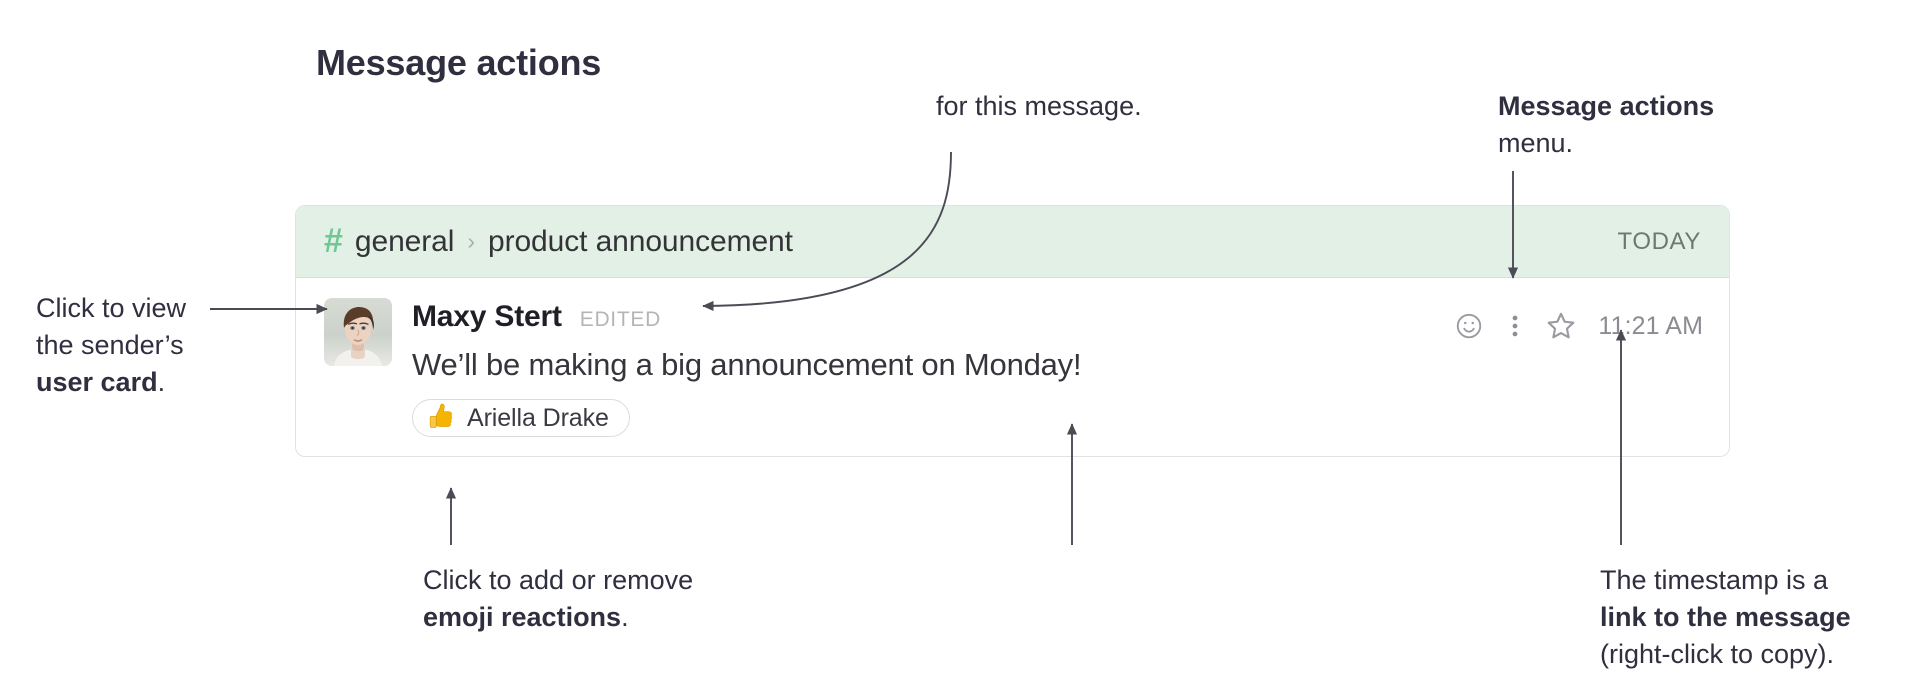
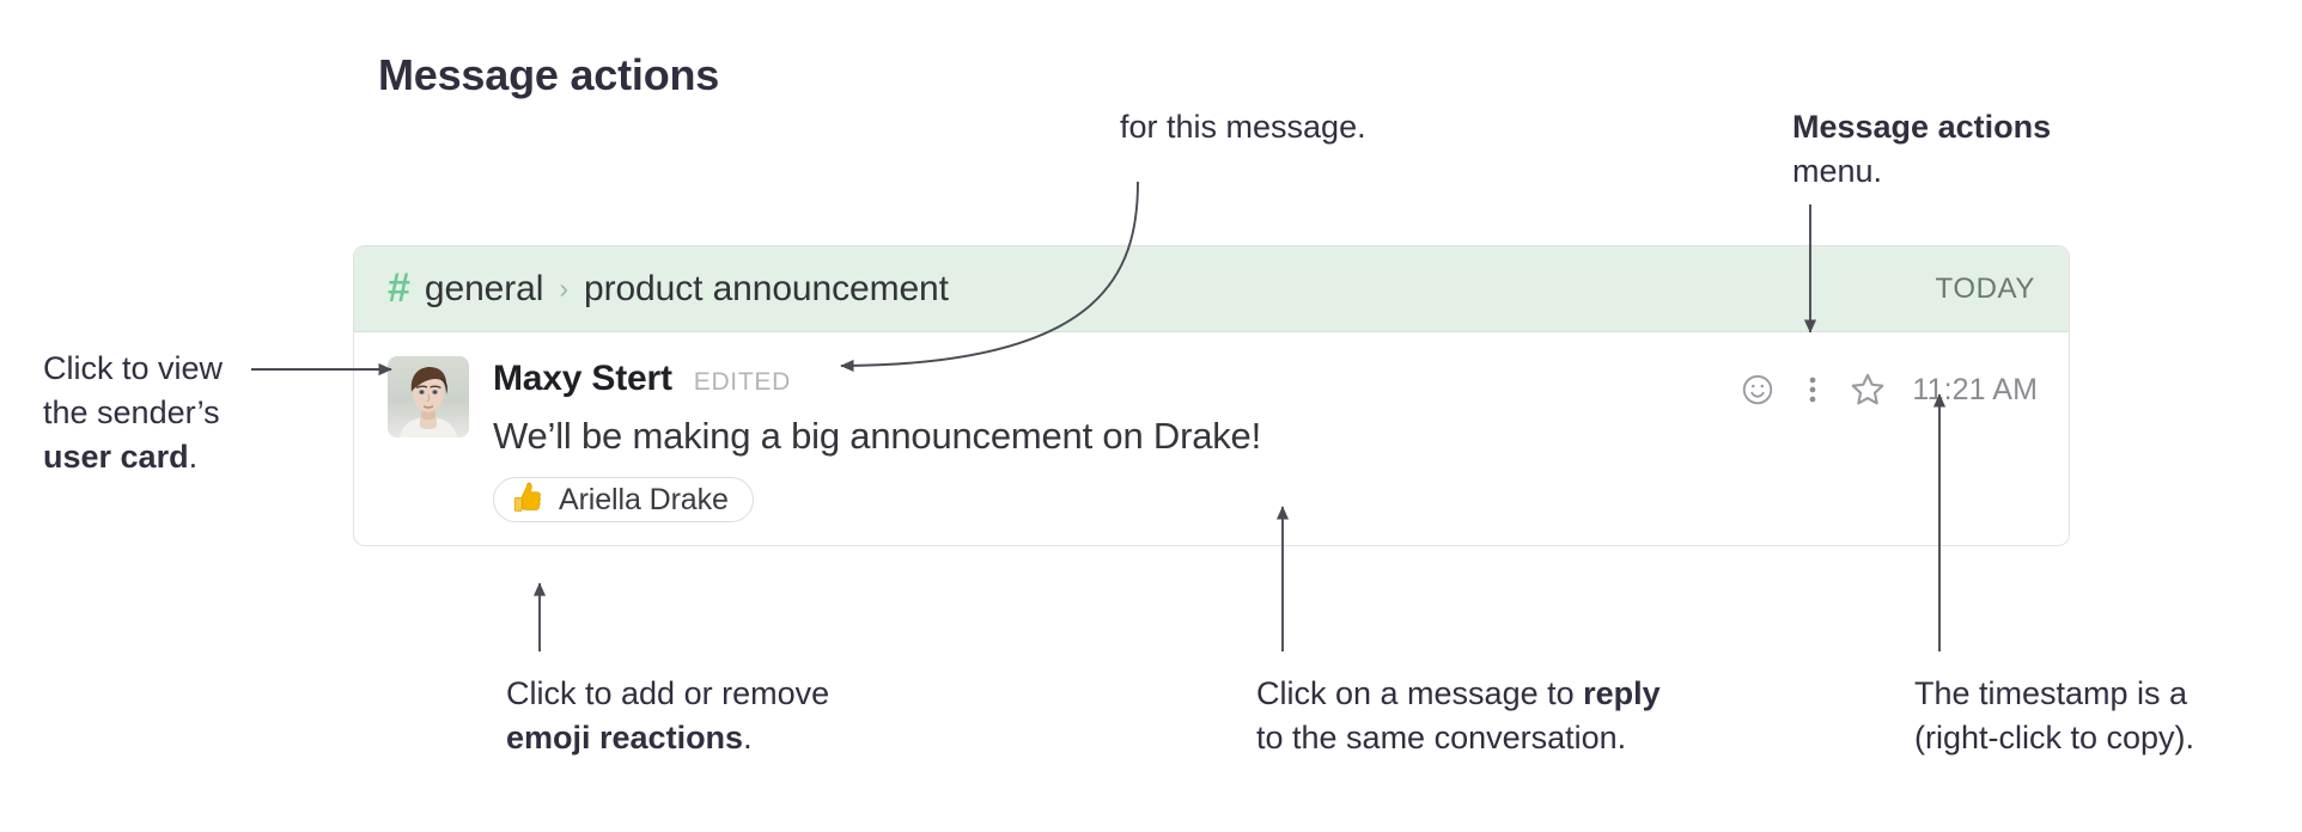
  Message actions
  for this message.
  Message actions
  menu.
  Click to view
  the sender’s
  user card.
  Click to add or remove
  emoji reactions.
+ Click on a message to reply
+ to the same conversation.
  The timestamp is a
- link to the message
  (right-click to copy).
  #
  general
  ›
  product announcement
  TODAY
  Maxy Stert
  EDITED
- We’ll be making a big announcement on Monday!
+ We’ll be making a big announcement on Drake!
  11:21 AM
  Ariella Drake
